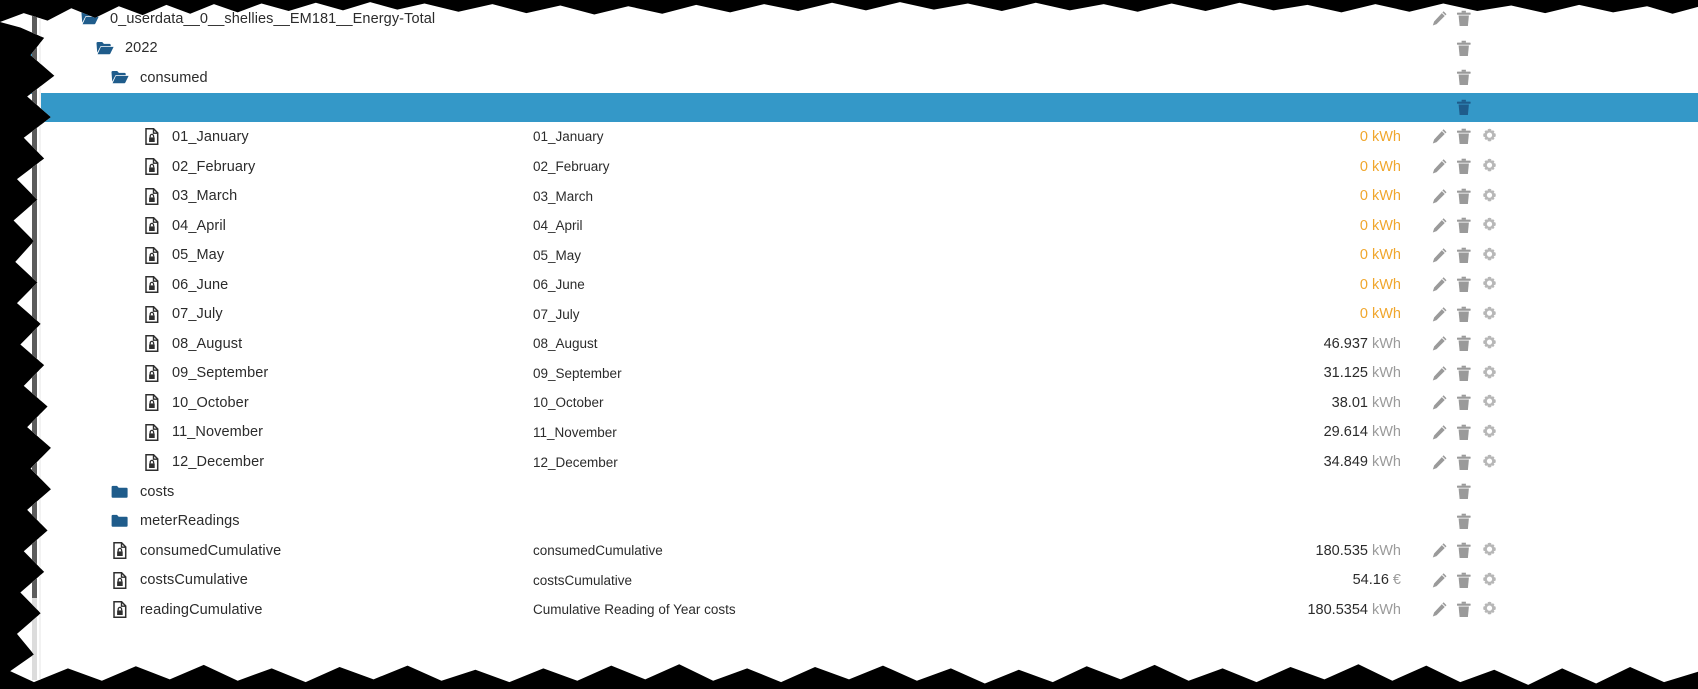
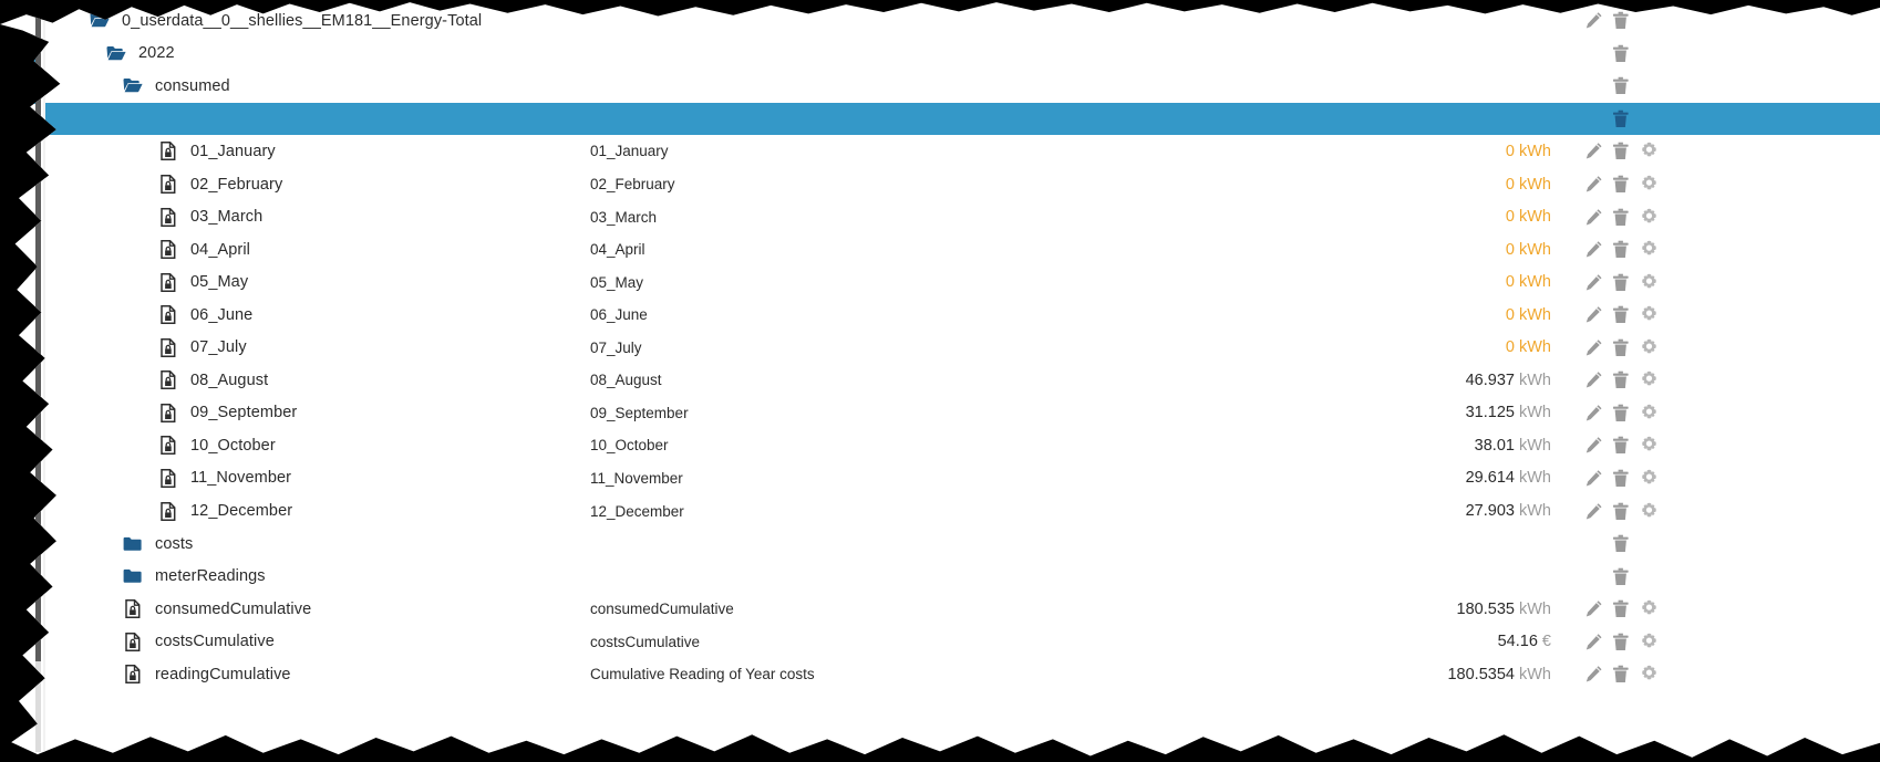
  0_userdata__0__shellies__EM181__Energy-Total
  2022
  consumed
  01_January
  01_January
  0 kWh
  02_February
  02_February
  0 kWh
  03_March
  03_March
  0 kWh
  04_April
  04_April
  0 kWh
  05_May
  05_May
  0 kWh
  06_June
  06_June
  0 kWh
  07_July
  07_July
  0 kWh
  08_August
  08_August
  46.937 kWh
  09_September
  09_September
  31.125 kWh
  10_October
  10_October
  38.01 kWh
  11_November
  11_November
  29.614 kWh
  12_December
  12_December
- 34.849 kWh
+ 27.903 kWh
  costs
  meterReadings
  consumedCumulative
  consumedCumulative
  180.535 kWh
  costsCumulative
  costsCumulative
  54.16 €
  readingCumulative
  Cumulative Reading of Year costs
  180.5354 kWh
